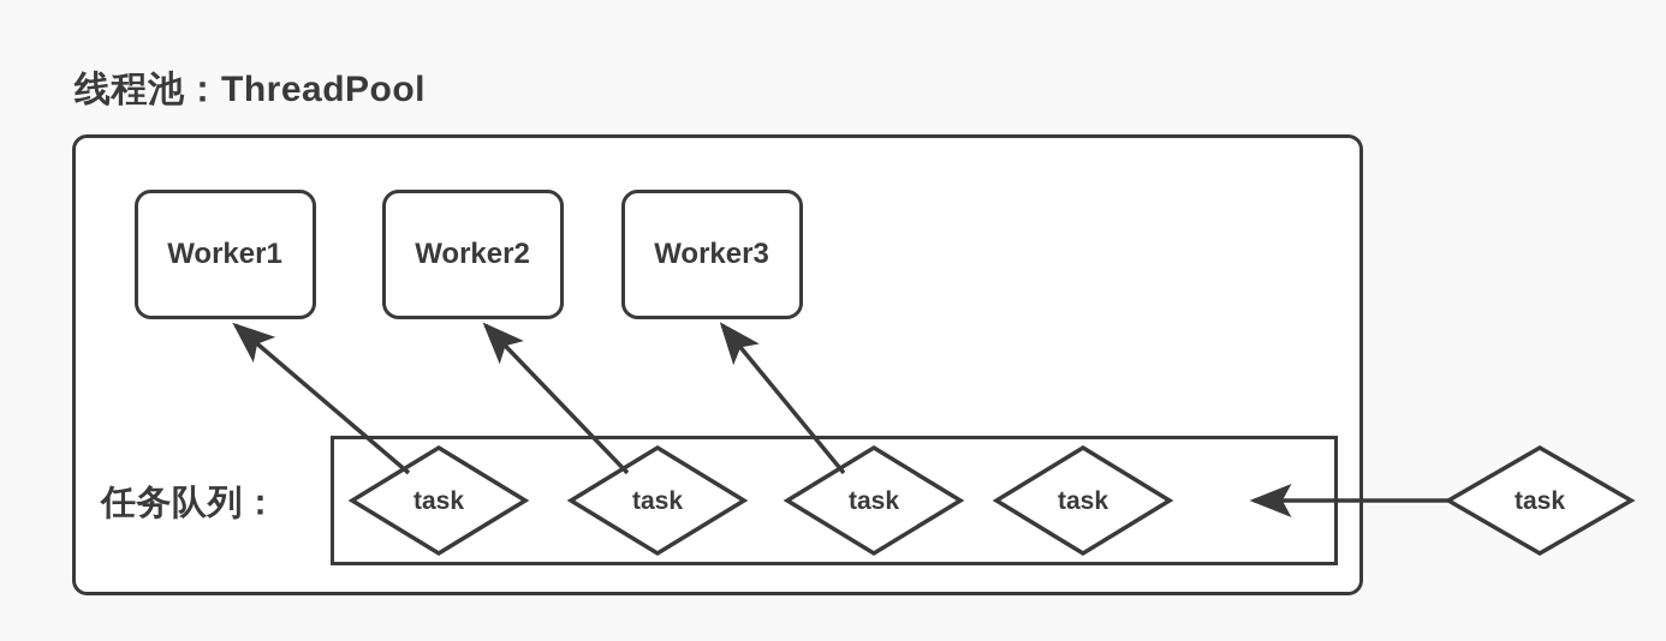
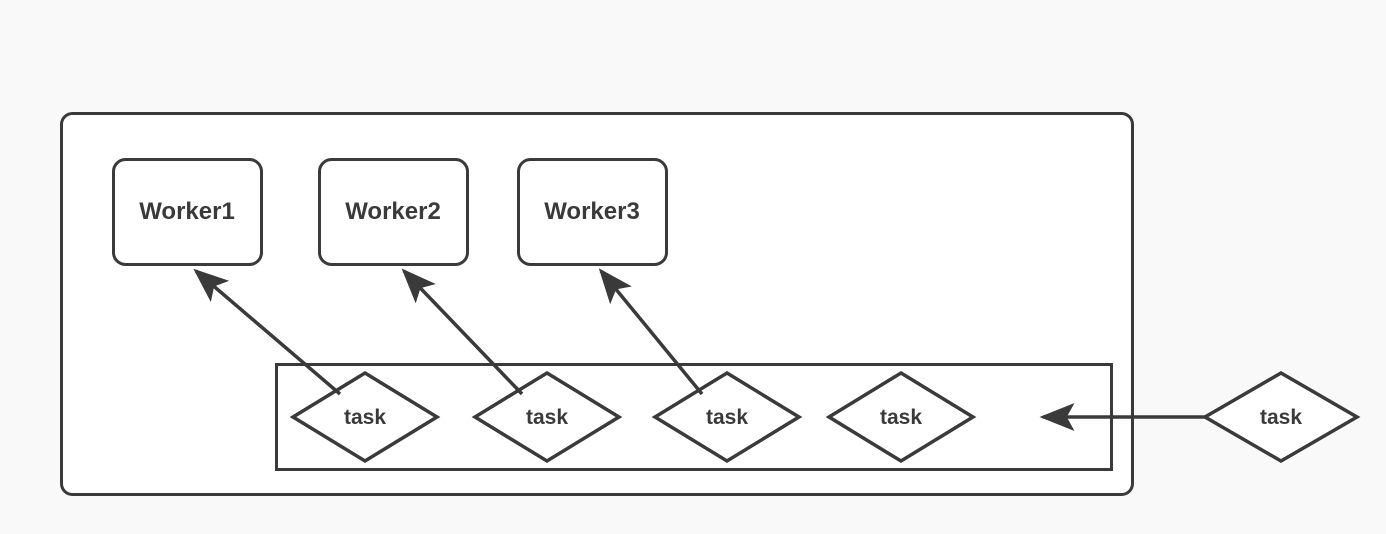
- 线程池：ThreadPool
- 任务队列：
  Worker1
  Worker2
  Worker3
  task
  task
  task
  task
  task
